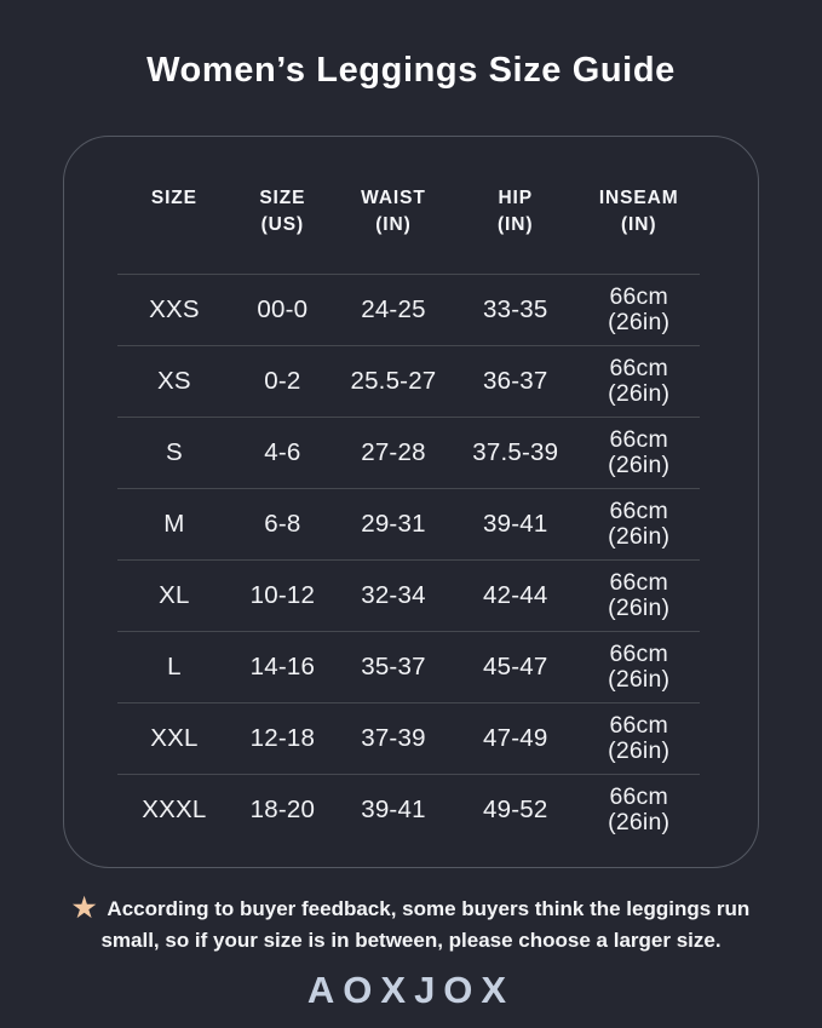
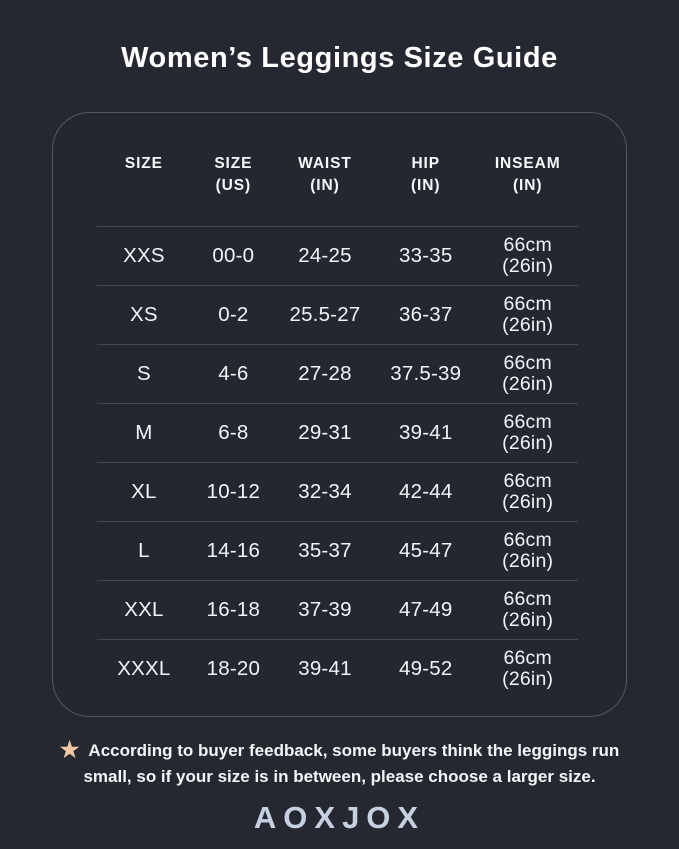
  Women’s Leggings Size Guide
  SIZE
  SIZE
  (US)
  WAIST
  (IN)
  HIP
  (IN)
  INSEAM
  (IN)
  XXS
  00-0
  24-25
  33-35
  66cm
  (26in)
  XS
  0-2
  25.5-27
  36-37
  66cm
  (26in)
  S
  4-6
  27-28
  37.5-39
  66cm
  (26in)
  M
  6-8
  29-31
  39-41
  66cm
  (26in)
  XL
  10-12
  32-34
  42-44
  66cm
  (26in)
  L
  14-16
  35-37
  45-47
  66cm
  (26in)
  XXL
- 12-18
+ 16-18
  37-39
  47-49
  66cm
  (26in)
  XXXL
  18-20
  39-41
  49-52
  66cm
  (26in)
  ★ According to buyer feedback, some buyers think the leggings run
  small, so if your size is in between, please choose a larger size.
  AOXJOX
